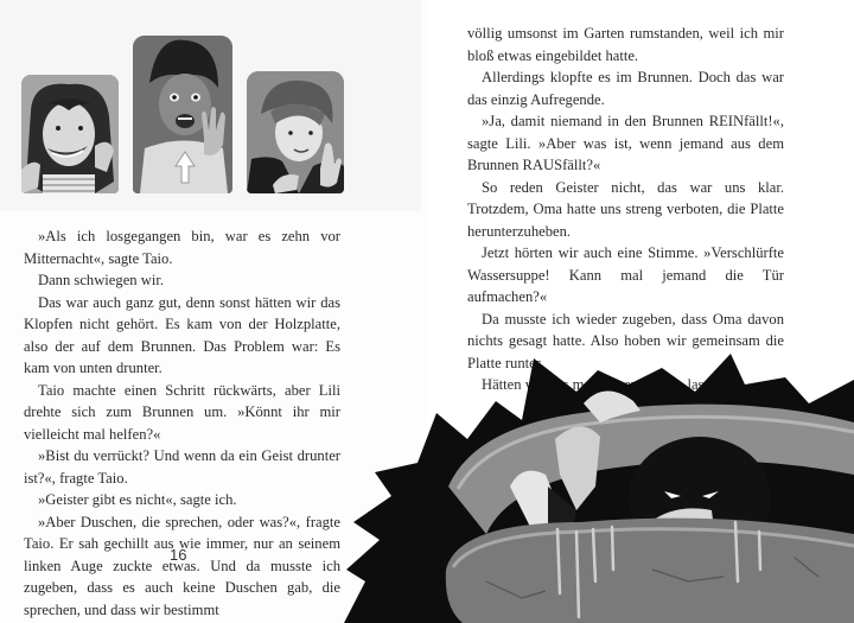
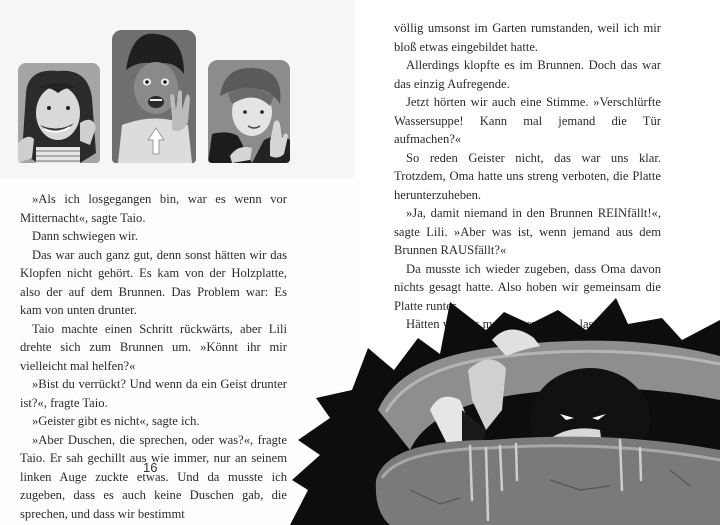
- »Als ich losgegangen bin, war es zehn vor Mitternacht«, sagte Taio.
+ »Als ich losgegangen bin, war es wenn vor Mitternacht«, sagte Taio.
  Dann schwiegen wir.
  Das war auch ganz gut, denn sonst hätten wir das Klopfen nicht gehört. Es kam von der Holzplatte, also der auf dem Brunnen. Das Problem war: Es kam von unten drun­ter.
  Taio machte einen Schritt rückwärts, aber Lili drehte sich zum Brunnen um. »Könnt ihr mir vielleicht mal hel­fen?«
  »Bist du verrückt? Und wenn da ein Geist drunter ist?«, fragte Taio.
  »Geister gibt es nicht«, sagte ich.
  »Aber Duschen, die sprechen, oder was?«, fragte Taio. Er sah gechillt aus wie immer, nur an seinem linken Auge zuckte etwas. Und da musste ich zugeben, dass es auch keine Duschen gab, die sprechen, und dass wir bestimmt
  16
  völlig umsonst im Garten rumstanden, weil ich mir bloß etwas eingebildet hatte.
  Allerdings klopfte es im Brunnen. Doch das war das einzig Aufregende.
- »Ja, damit niemand in den Brunnen REINfällt!«, sagte Lili. »Aber was ist, wenn jemand aus dem Brunnen RAUS­fällt?«
+ Jetzt hörten wir auch eine Stimme. »Verschlürfte Was­sersuppe! Kann mal jemand die Tür aufmachen?«
  So reden Geister nicht, das war uns klar. Trotzdem, Oma hatte uns streng verboten, die Platte herunterzuheben.
- Jetzt hörten wir auch eine Stimme. »Verschlürfte Was­sersuppe! Kann mal jemand die Tür aufmachen?«
+ »Ja, damit niemand in den Brunnen REINfällt!«, sagte Lili. »Aber was ist, wenn jemand aus dem Brunnen RAUS­fällt?«
  Da musste ich wieder zugeben, dass Oma davon nichts gesagt hatte. Also hoben wir gemeinsam die Platte runte.
